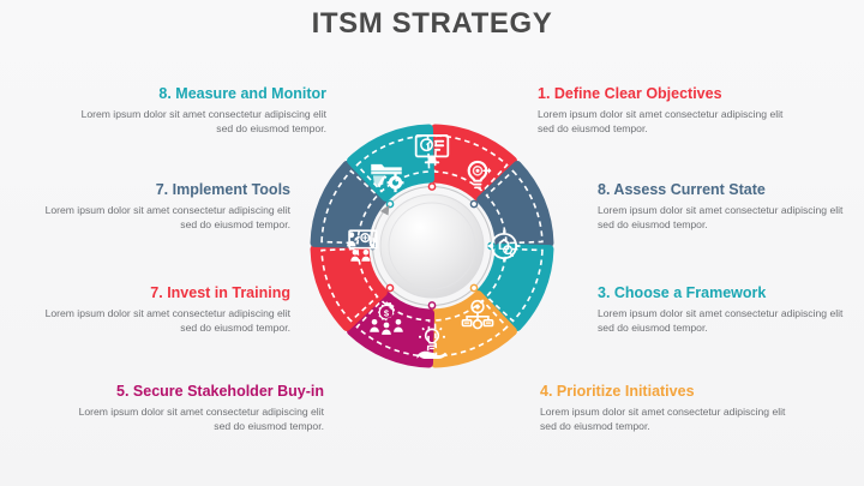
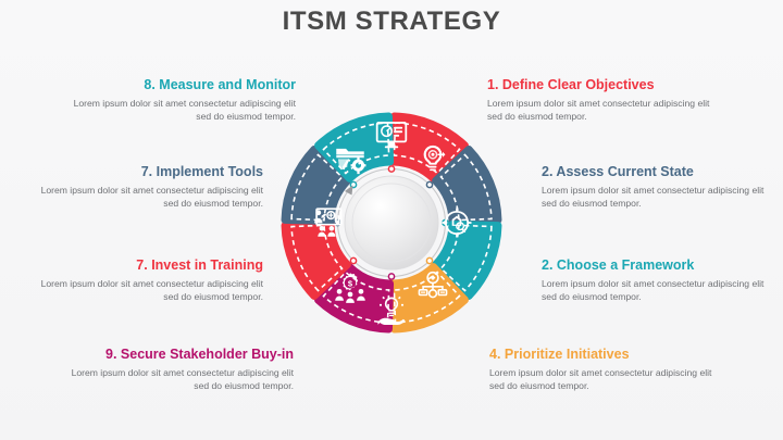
  ITSM STRATEGY
  1. Define Clear Objectives
  Lorem ipsum dolor sit amet consectetur adipiscing elit sed do eiusmod tempor.
- 8. Assess Current State
+ 2. Assess Current State
  Lorem ipsum dolor sit amet consectetur adipiscing elit sed do eiusmod tempor.
- 3. Choose a Framework
+ 2. Choose a Framework
  Lorem ipsum dolor sit amet consectetur adipiscing elit sed do eiusmod tempor.
  4. Prioritize Initiatives
  Lorem ipsum dolor sit amet consectetur adipiscing elit sed do eiusmod tempor.
  8. Measure and Monitor
  Lorem ipsum dolor sit amet consectetur adipiscing elit sed do eiusmod tempor.
  7. Implement Tools
  Lorem ipsum dolor sit amet consectetur adipiscing elit sed do eiusmod tempor.
  7. Invest in Training
  Lorem ipsum dolor sit amet consectetur adipiscing elit sed do eiusmod tempor.
- 5. Secure Stakeholder Buy-in
+ 9. Secure Stakeholder Buy-in
  Lorem ipsum dolor sit amet consectetur adipiscing elit sed do eiusmod tempor.
  $
